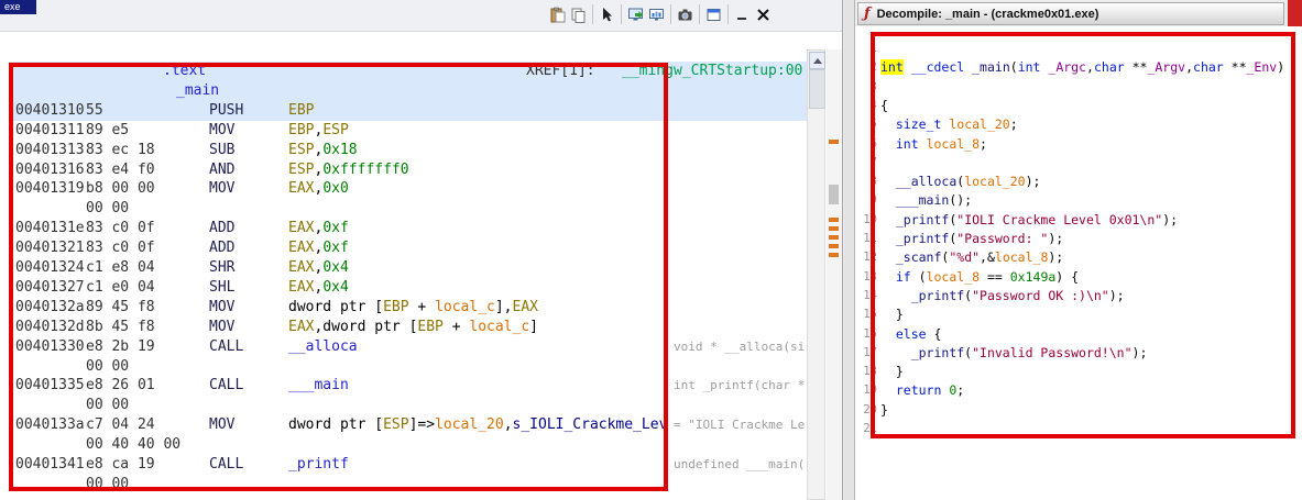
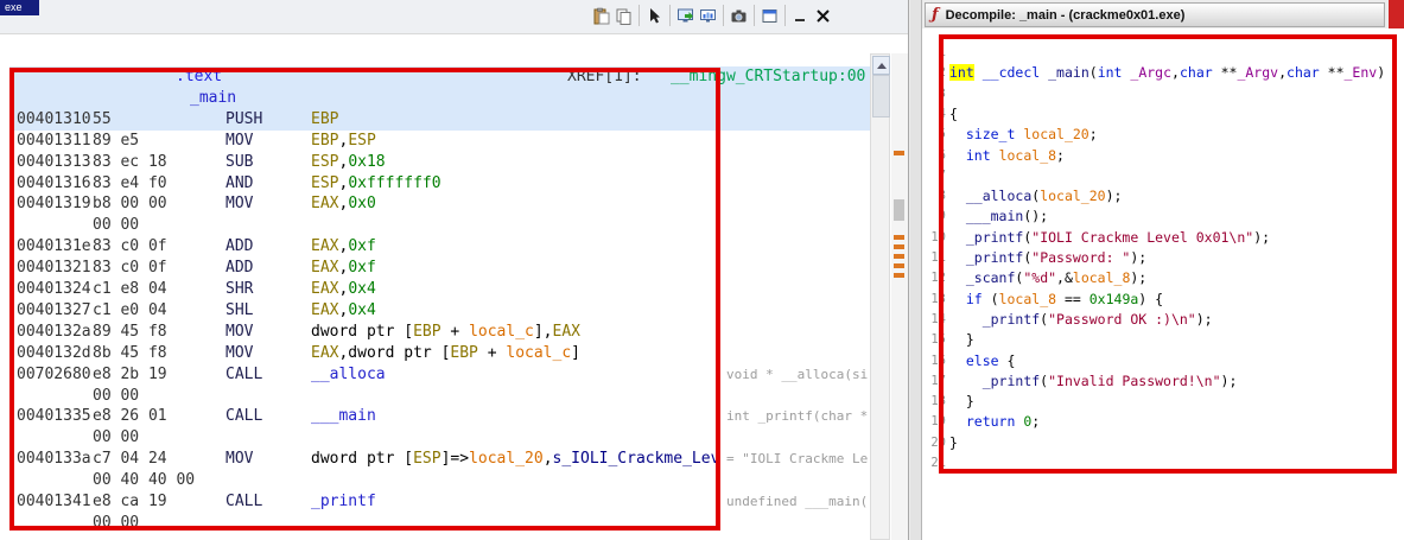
  exe
  .text
  XREF[1]:
  __mingw_CRTStartup:00
  _main
  00401310
  55
  PUSH
  EBP
  00401311
  89 e5
  MOV
  EBP,ESP
  00401313
  83 ec 18
  SUB
  ESP,0x18
  00401316
  83 e4 f0
  AND
  ESP,0xfffffff0
  00401319
  b8 00 00
  MOV
  EAX,0x0
  00 00
  0040131e
  83 c0 0f
  ADD
  EAX,0xf
  00401321
  83 c0 0f
  ADD
  EAX,0xf
  00401324
  c1 e8 04
  SHR
  EAX,0x4
  00401327
  c1 e0 04
  SHL
  EAX,0x4
  0040132a
  89 45 f8
  MOV
  dword ptr [EBP + local_c],EAX
  0040132d
  8b 45 f8
  MOV
  EAX,dword ptr [EBP + local_c]
- 00401330
+ 00702680
  e8 2b 19
  CALL
  __alloca
  void * __alloca(si
  00 00
  00401335
  e8 26 01
  CALL
  ___main
  int _printf(char *
  00 00
  0040133a
  c7 04 24
  MOV
  dword ptr [ESP]=>local_20,s_IOLI_Crackme_Lev
  = "IOLI Crackme Le
  00 40 40 00
  00401341
  e8 ca 19
  CALL
  _printf
  undefined ___main(
  00 00
  ƒ
  Decompile: _main - (crackme0x01.exe)
  1
  2
  3
  4
  5
  6
  7
  8
  9
  10
  11
  12
  13
  14
  15
  16
  17
  18
  19
  20
  21
  int __cdecl _main(int _Argc,char **_Argv,char **_Env)
  {
  size_t local_20;
  int local_8;
  __alloca(local_20);
  ___main();
  _printf("IOLI Crackme Level 0x01\n");
  _printf("Password: ");
  _scanf("%d",&local_8);
  if (local_8 == 0x149a) {
  _printf("Password OK :)\n");
  }
  else {
  _printf("Invalid Password!\n");
  }
  return 0;
  }
